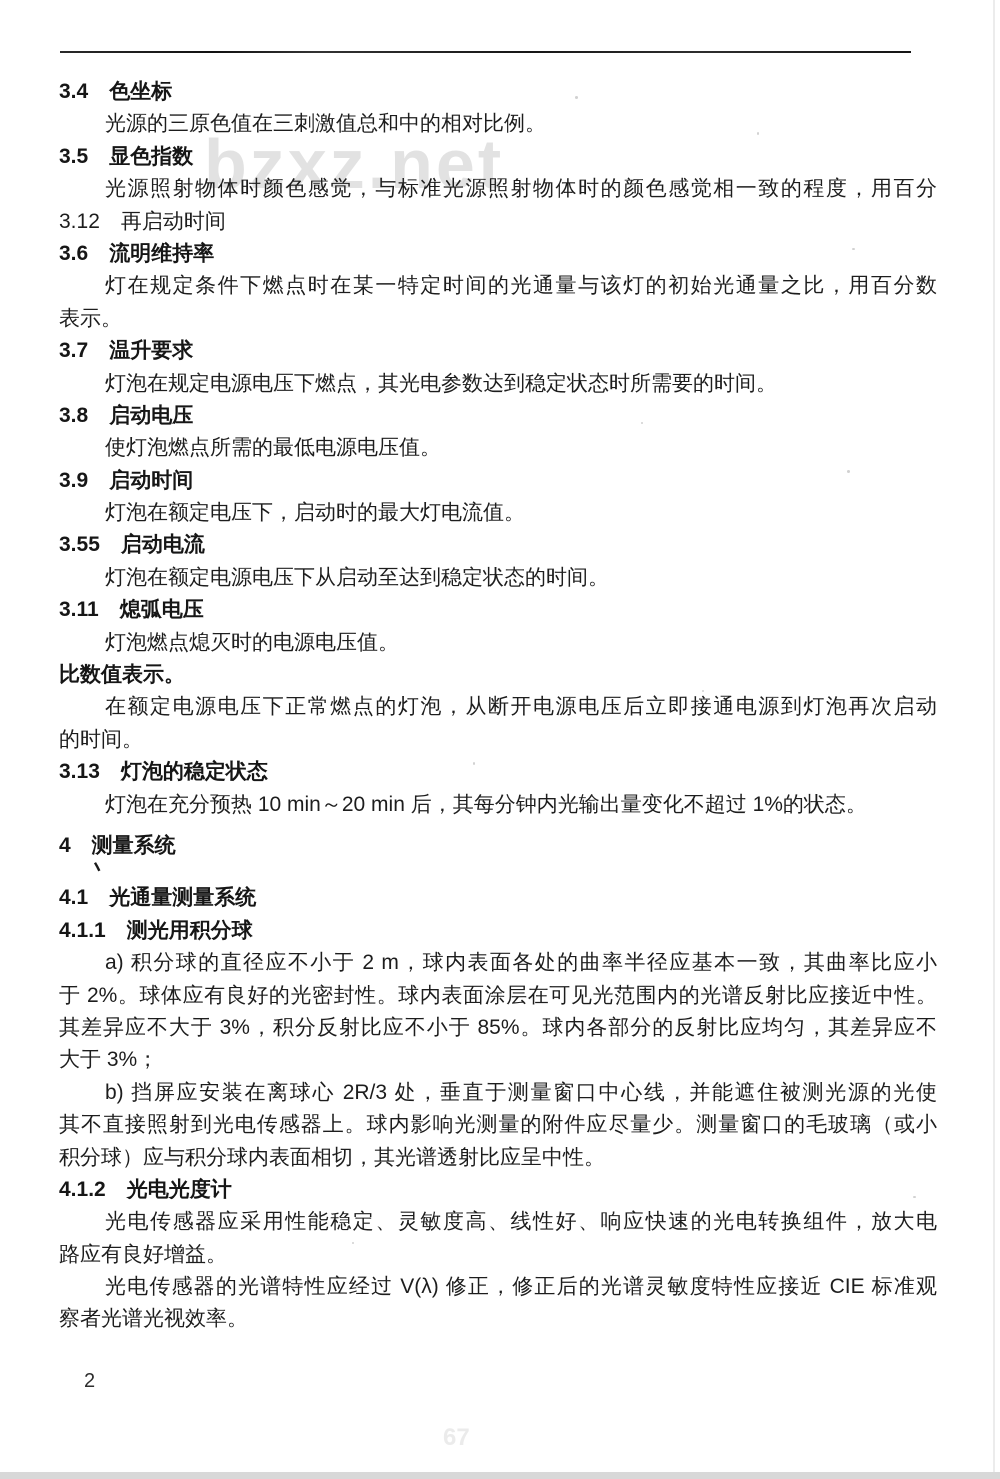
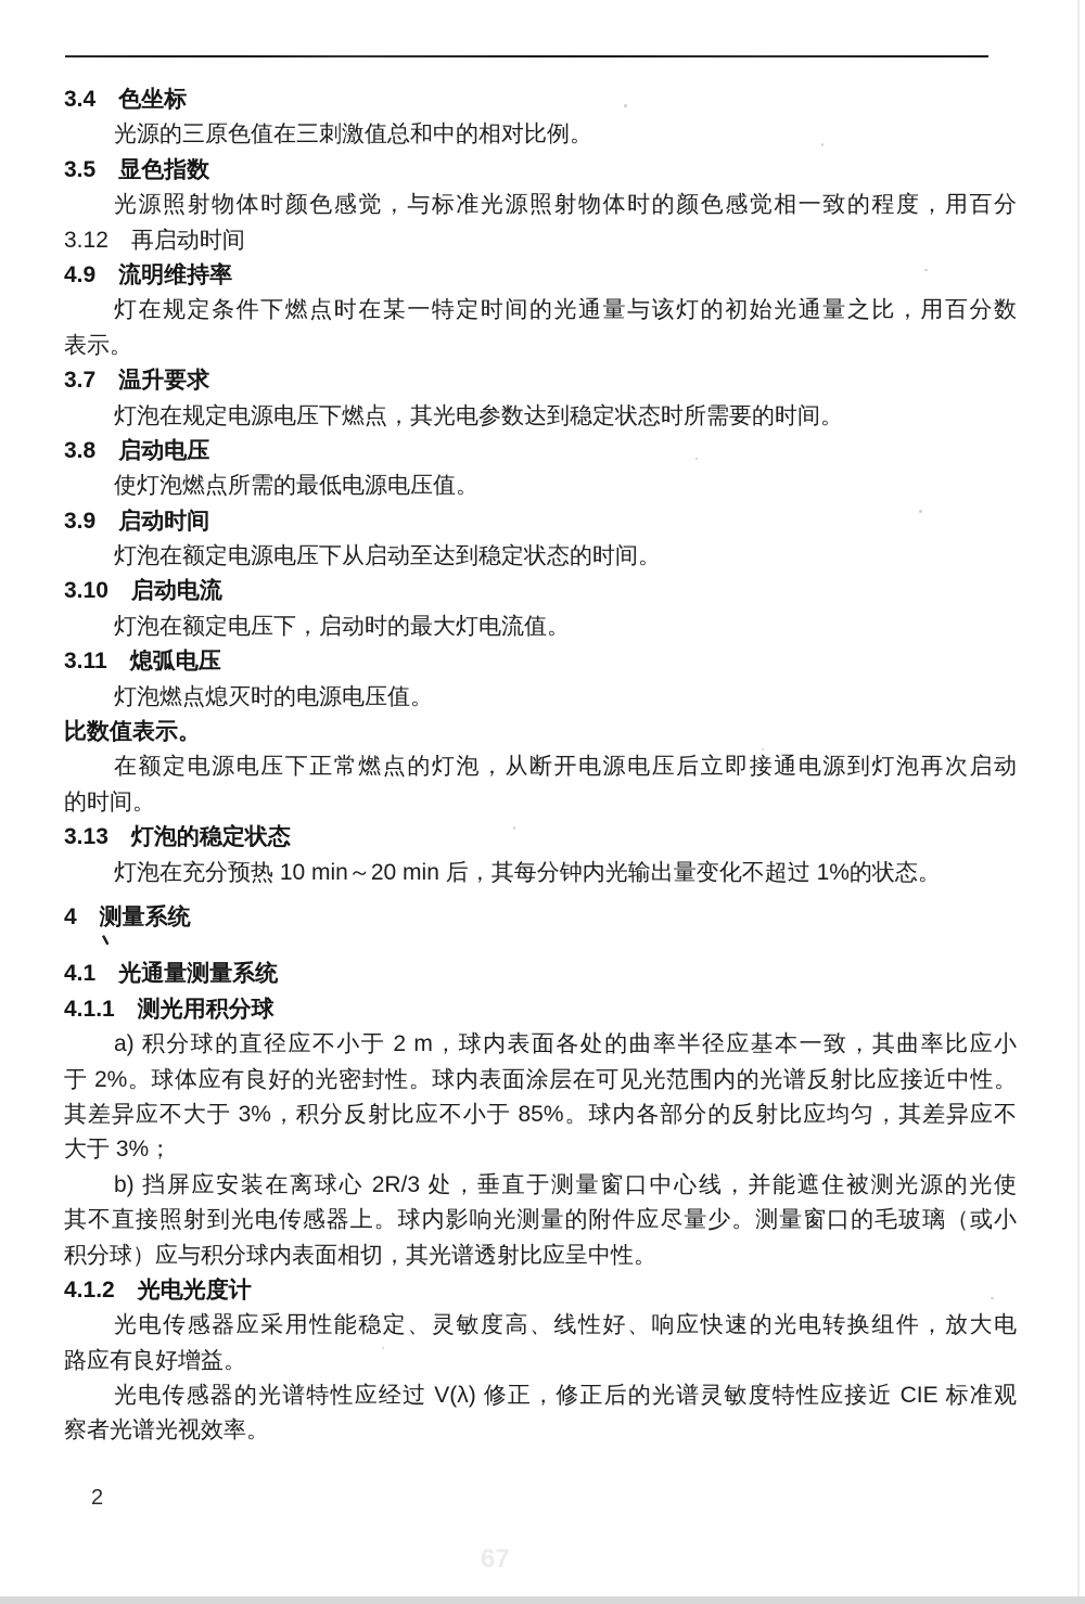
- bzxz.net
  3.4 色坐标
  光源的三原色值在三刺激值总和中的相对比例。
  3.5 显色指数
  光源照射物体时颜色感觉，与标准光源照射物体时的颜色感觉相一致的程度，用百分
  3.12 再启动时间
- 3.6 流明维持率
+ 4.9 流明维持率
  灯在规定条件下燃点时在某一特定时间的光通量与该灯的初始光通量之比，用百分数
  表示。
  3.7 温升要求
  灯泡在规定电源电压下燃点，其光电参数达到稳定状态时所需要的时间。
  3.8 启动电压
  使灯泡燃点所需的最低电源电压值。
  3.9 启动时间
- 灯泡在额定电压下，启动时的最大灯电流值。
+ 灯泡在额定电源电压下从启动至达到稳定状态的时间。
- 3.55 启动电流
+ 3.10 启动电流
- 灯泡在额定电源电压下从启动至达到稳定状态的时间。
+ 灯泡在额定电压下，启动时的最大灯电流值。
  3.11 熄弧电压
  灯泡燃点熄灭时的电源电压值。
  比数值表示。
  在额定电源电压下正常燃点的灯泡，从断开电源电压后立即接通电源到灯泡再次启动
  的时间。
  3.13 灯泡的稳定状态
  灯泡在充分预热 10 min～20 min 后，其每分钟内光输出量变化不超过 1%的状态。
  4 测量系统
  4.1 光通量测量系统
  4.1.1 测光用积分球
  a) 积分球的直径应不小于 2 m，球内表面各处的曲率半径应基本一致，其曲率比应小
  于 2%。球体应有良好的光密封性。球内表面涂层在可见光范围内的光谱反射比应接近中性。
  其差异应不大于 3%，积分反射比应不小于 85%。球内各部分的反射比应均匀，其差异应不
  大于 3%；
  b) 挡屏应安装在离球心 2R/3 处，垂直于测量窗口中心线，并能遮住被测光源的光使
  其不直接照射到光电传感器上。球内影响光测量的附件应尽量少。测量窗口的毛玻璃（或小
  积分球）应与积分球内表面相切，其光谱透射比应呈中性。
  4.1.2 光电光度计
  光电传感器应采用性能稳定、灵敏度高、线性好、响应快速的光电转换组件，放大电
  路应有良好增益。
  光电传感器的光谱特性应经过 V(λ) 修正，修正后的光谱灵敏度特性应接近 CIE 标准观
  察者光谱光视效率。
  2
